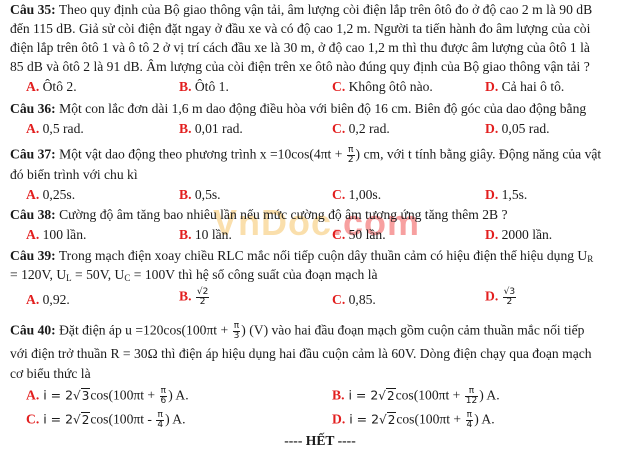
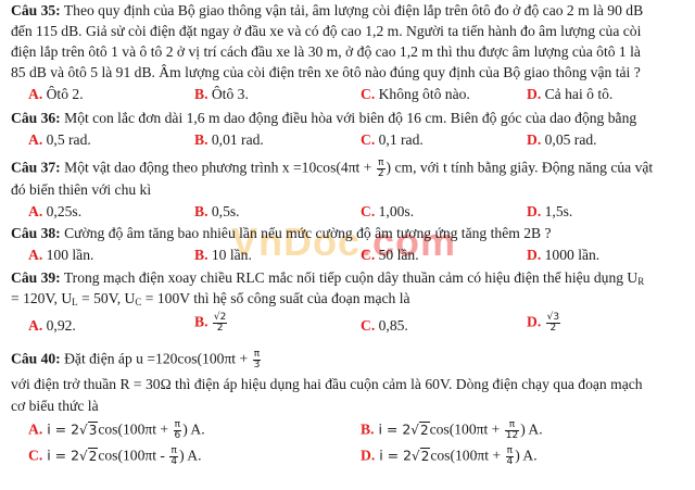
  VnDoc.com
  Câu 35: Theo quy định của Bộ giao thông vận tải, âm lượng còi điện lắp trên ôtô đo ở độ cao 2 m là 90 dB
  đến 115 dB. Giả sử còi điện đặt ngay ở đầu xe và có độ cao 1,2 m. Người ta tiến hành đo âm lượng của còi
  điện lắp trên ôtô 1 và ô tô 2 ở vị trí cách đầu xe là 30 m, ở độ cao 1,2 m thì thu được âm lượng của ôtô 1 là
- 85 dB và ôtô 2 là 91 dB. Âm lượng của còi điện trên xe ôtô nào đúng quy định của Bộ giao thông vận tải ?
+ 85 dB và ôtô 5 là 91 dB. Âm lượng của còi điện trên xe ôtô nào đúng quy định của Bộ giao thông vận tải ?
  A. Ôtô 2.
- B. Ôtô 1.
+ B. Ôtô 3.
  C. Không ôtô nào.
  D. Cả hai ô tô.
  Câu 36: Một con lắc đơn dài 1,6 m dao động điều hòa với biên độ 16 cm. Biên độ góc của dao động bằng
  A. 0,5 rad.
  B. 0,01 rad.
- C. 0,2 rad.
+ C. 0,1 rad.
  D. 0,05 rad.
  Câu 37: Một vật dao động theo phương trình x =10cos(4πt +
  π
  2
  ) cm, với t tính bằng giây. Động năng của vật
- đó biến trình với chu kì
+ đó biến thiên với chu kì
  A. 0,25s.
  B. 0,5s.
  C. 1,00s.
  D. 1,5s.
  Câu 38: Cường độ âm tăng bao nhiêu lần nếu mức cường độ âm tương ứng tăng thêm 2B ?
  A. 100 lần.
  B. 10 lần.
  C. 50 lần.
- D. 2000 lần.
+ D. 1000 lần.
  Câu 39: Trong mạch điện xoay chiều RLC mắc nối tiếp cuộn dây thuần cảm có hiệu điện thế hiệu dụng UR
  = 120V, UL = 50V, UC = 100V thì hệ số công suất của đoạn mạch là
  A. 0,92.
  B.
  √2
  2
  C. 0,85.
  D.
  √3
  2
  Câu 40: Đặt điện áp u =120cos(100πt +
  π
  3
- ) (V) vào hai đầu đoạn mạch gồm cuộn cảm thuần mắc nối tiếp
  với điện trở thuần R = 30Ω thì điện áp hiệu dụng hai đầu cuộn cảm là 60V. Dòng điện chạy qua đoạn mạch
  cơ biểu thức là
  A. i = 2√3cos(100πt +
  π
  6
  ) A.
  B. i = 2√2cos(100πt +
  π
  12
  ) A.
  C. i = 2√2cos(100πt -
  π
  4
  ) A.
  D. i = 2√2cos(100πt +
  π
  4
  ) A.
- ---- HẾT ----
